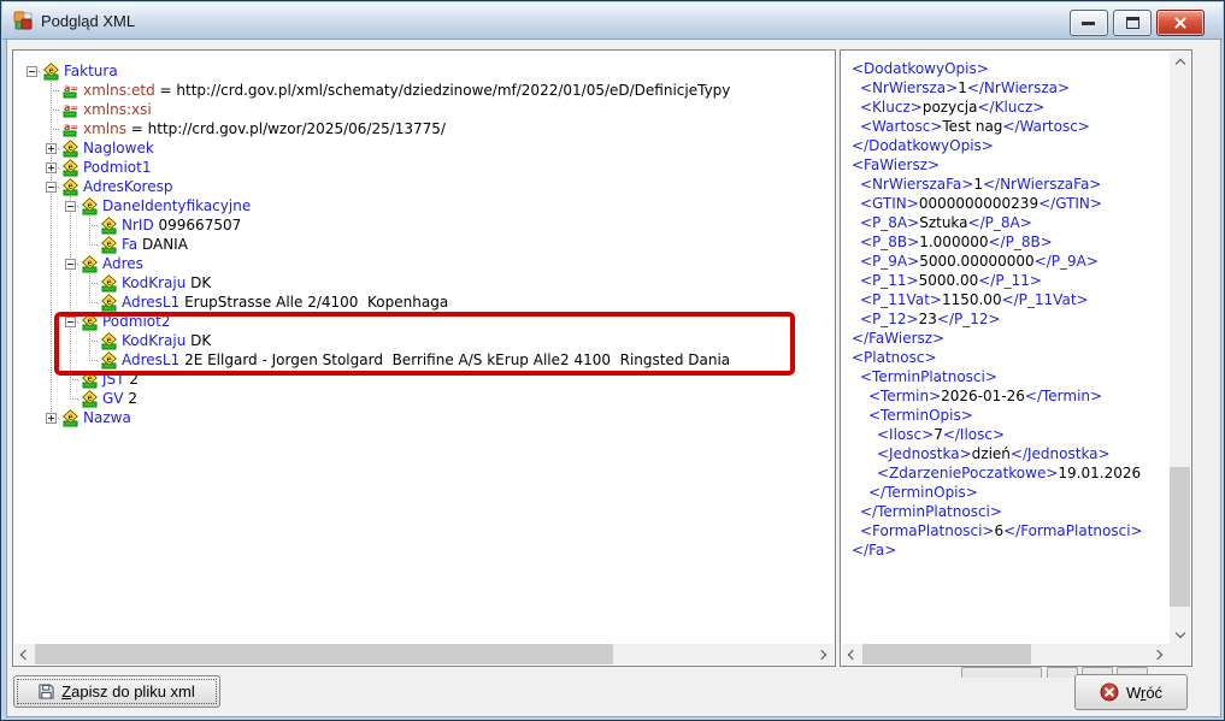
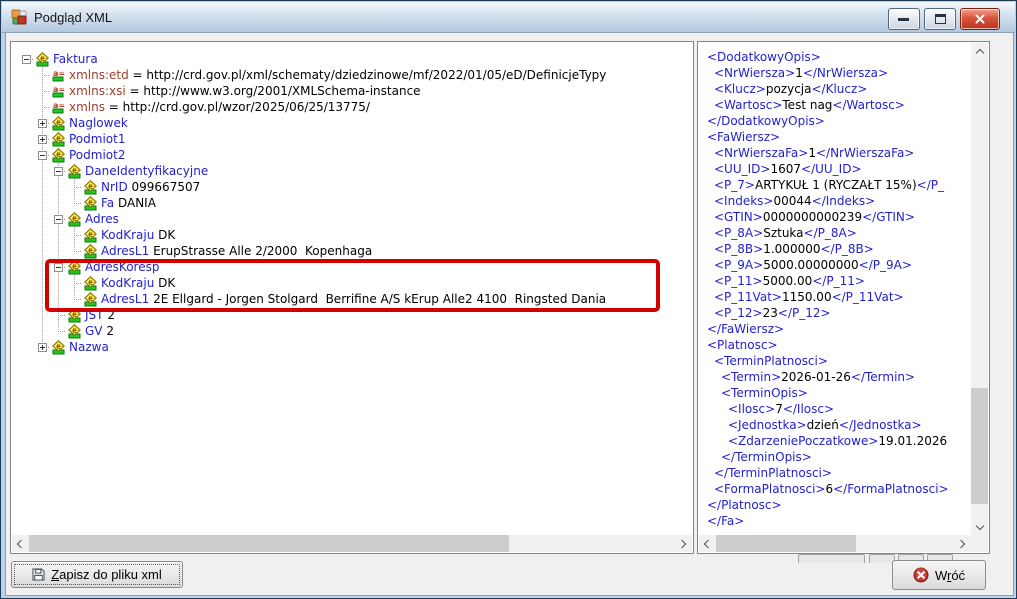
  Podgląd XML
  e
  Faktura
  a=
  xmlns:etd
  = http://crd.gov.pl/xml/schematy/dziedzinowe/mf/2022/01/05/eD/DefinicjeTypy
  a=
  xmlns:xsi
+ = http://www.w3.org/2001/XMLSchema-instance
  a=
  xmlns
  = http://crd.gov.pl/wzor/2025/06/25/13775/
  e
  Naglowek
  e
  Podmiot1
  e
- AdresKoresp
+ Podmiot2
  e
  DaneIdentyfikacyjne
  e
  NrID
  099667507
  e
  Fa
  DANIA
  e
  Adres
  e
  KodKraju
  DK
  e
  AdresL1
- ErupStrasse Alle 2/4100 Kopenhaga
+ ErupStrasse Alle 2/2000 Kopenhaga
  e
- Podmiot2
+ AdresKoresp
  e
  KodKraju
  DK
  e
  AdresL1
  2E Ellgard - Jorgen Stolgard Berrifine A/S kErup Alle2 4100 Ringsted Dania
  e
  JST
  2
  e
  GV
  2
  e
  Nazwa
  <DodatkowyOpis>
  <NrWiersza>1</NrWiersza>
  <Klucz>pozycja</Klucz>
  <Wartosc>Test nag</Wartosc>
  </DodatkowyOpis>
  <FaWiersz>
  <NrWierszaFa>1</NrWierszaFa>
+ <UU_ID>1607</UU_ID>
+ <P_7>ARTYKUŁ 1 (RYCZAŁT 15%)</P_
+ <Indeks>00044</Indeks>
  <GTIN>0000000000239</GTIN>
  <P_8A>Sztuka</P_8A>
  <P_8B>1.000000</P_8B>
  <P_9A>5000.00000000</P_9A>
  <P_11>5000.00</P_11>
  <P_11Vat>1150.00</P_11Vat>
  <P_12>23</P_12>
  </FaWiersz>
  <Platnosc>
  <TerminPlatnosci>
  <Termin>2026-01-26</Termin>
  <TerminOpis>
  <Ilosc>7</Ilosc>
  <Jednostka>dzień</Jednostka>
  <ZdarzeniePoczatkowe>19.01.2026
  </TerminOpis>
  </TerminPlatnosci>
  <FormaPlatnosci>6</FormaPlatnosci>
+ </Platnosc>
  </Fa>
  Zapisz do pliku xml
  Wróć
